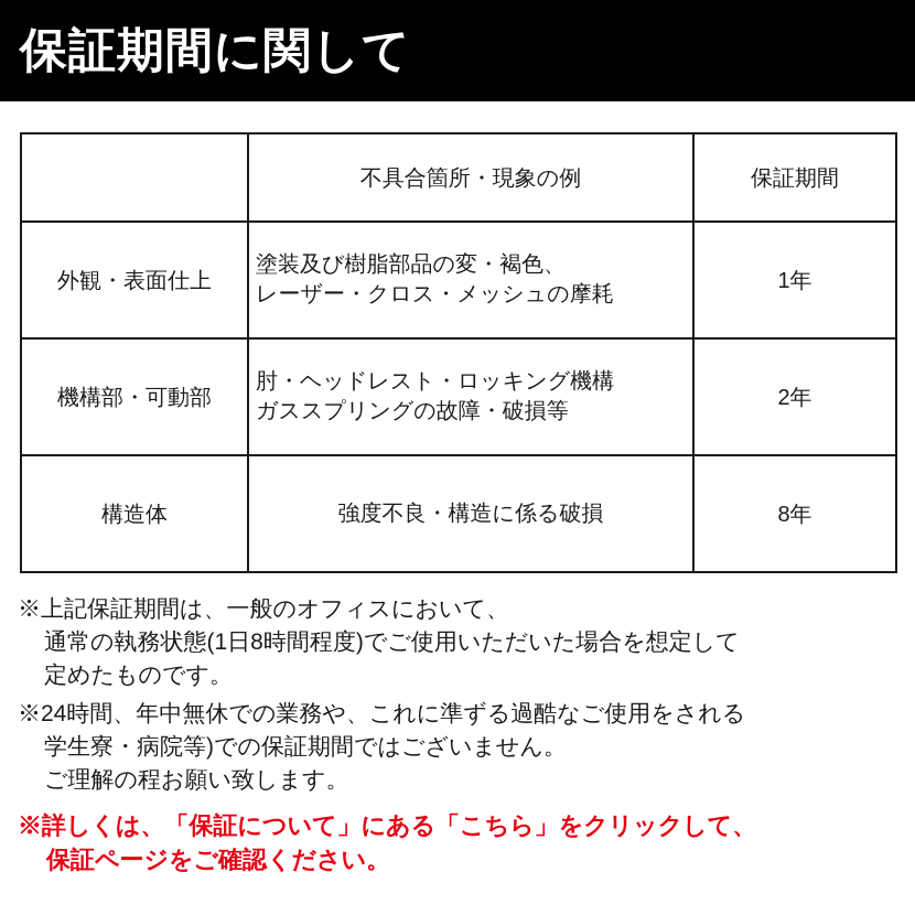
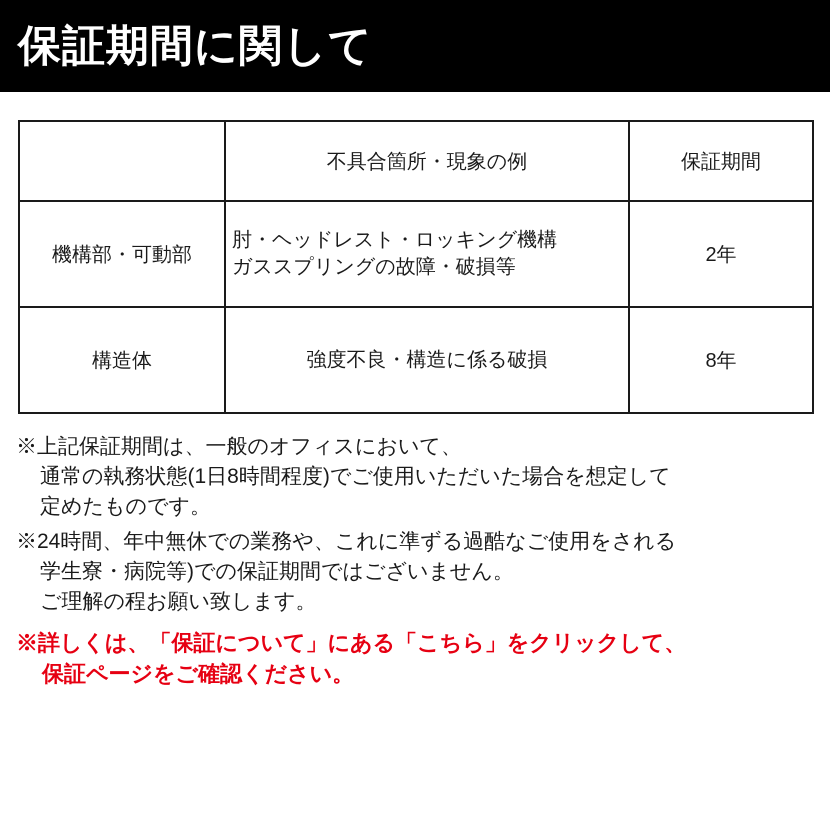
  保証期間に関して
  	不具合箇所・現象の例	保証期間
- 外観・表面仕上	塗装及び樹脂部品の変・褐色、 レーザー・クロス・メッシュの摩耗	1年
  機構部・可動部	肘・ヘッドレスト・ロッキング機構 ガススプリングの故障・破損等	2年
  構造体	強度不良・構造に係る破損	8年
  ※上記保証期間は、一般のオフィスにおいて、
  通常の執務状態(1日8時間程度)でご使用いただいた場合を想定して
  定めたものです。
  ※24時間、年中無休での業務や、これに準ずる過酷なご使用をされる
  学生寮・病院等)での保証期間ではございません。
  ご理解の程お願い致します。
  ※詳しくは、「保証について」にある「こちら」をクリックして、
  保証ページをご確認ください。
